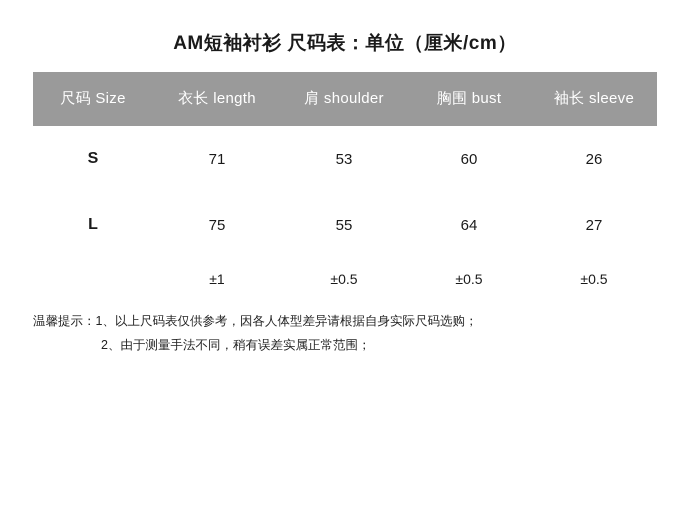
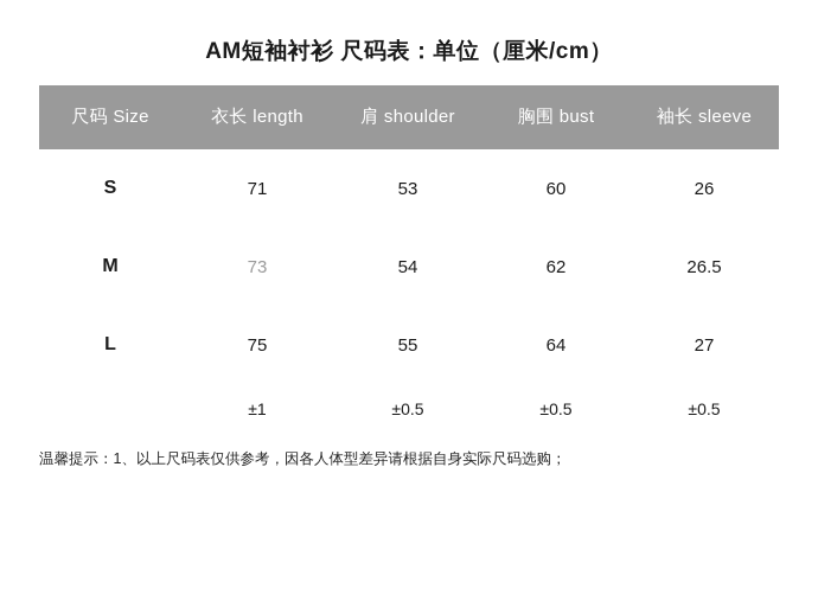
  AM短袖衬衫 尺码表：单位（厘米/cm）
  尺码 Size	衣长 length	肩 shoulder	胸围 bust	袖长 sleeve
  S	71	53	60	26
+ M	73	54	62	26.5
  L	75	55	64	27
  	±1	±0.5	±0.5	±0.5
  温馨提示：1、以上尺码表仅供参考，因各人体型差异请根据自身实际尺码选购；
- 2、由于测量手法不同，稍有误差实属正常范围；
